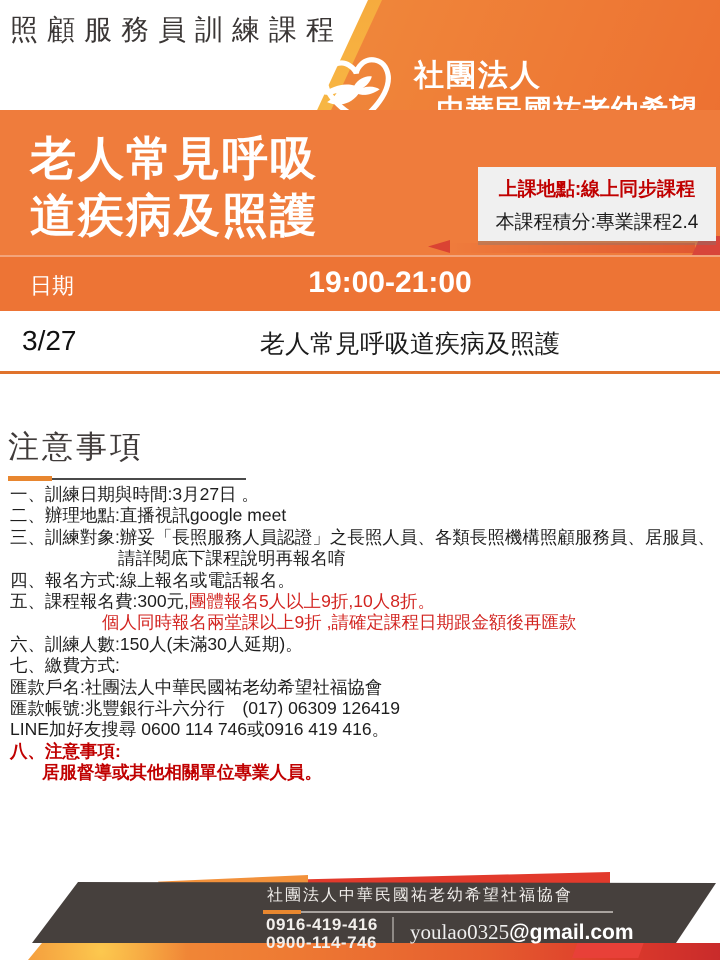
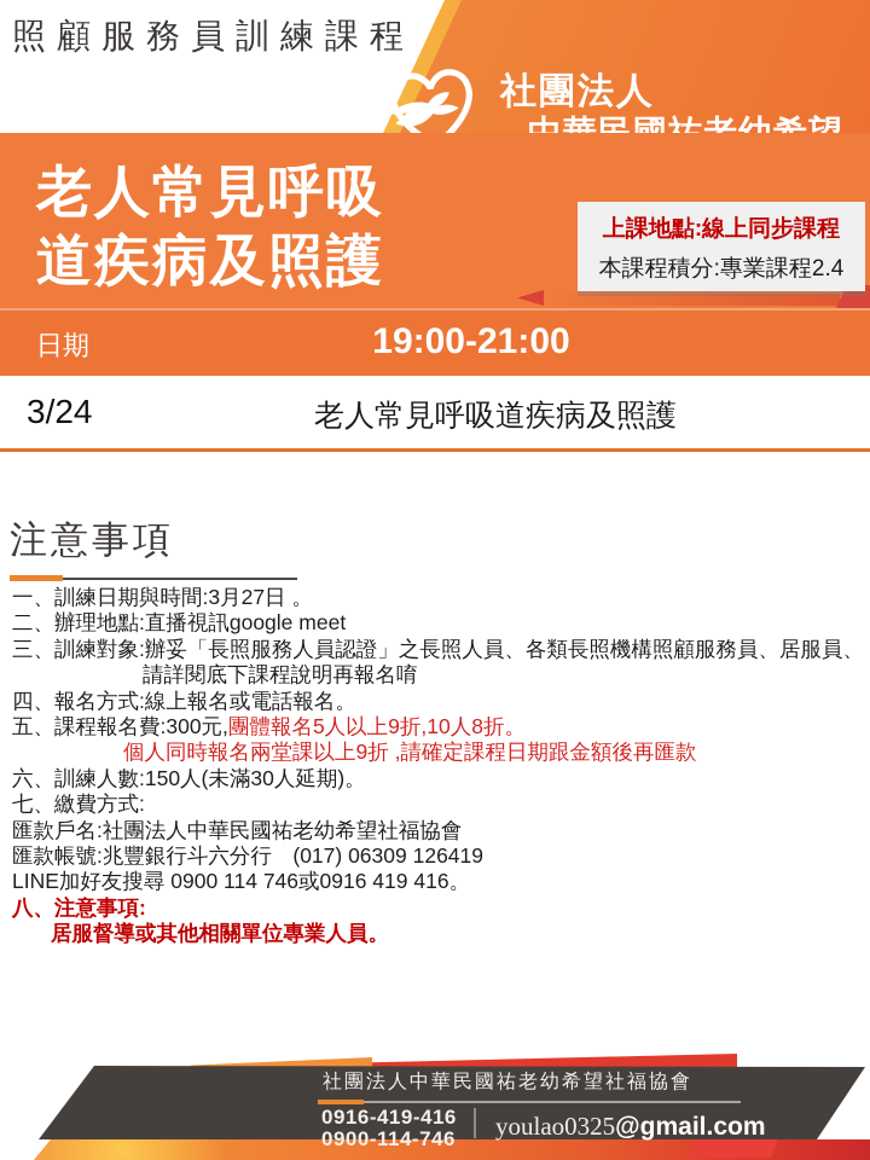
  照顧服務員訓練課程
  社團法人
  老人常見呼吸
  道疾病及照護
  上課地點:線上同步課程
  本課程積分:專業課程2.4
  日期
  19:00-21:00
- 3/27
+ 3/24
  老人常見呼吸道疾病及照護
  注意事項
  一、訓練日期與時間:3月27日 。
  二、辦理地點:直播視訊google meet
  三、訓練對象:辦妥「長照服務人員認證」之長照人員、各類長照機構照顧服務員、居服員、
  請詳閱底下課程說明再報名唷
  四、報名方式:線上報名或電話報名。
  五、課程報名費:300元,團體報名5人以上9折,10人8折。
  個人同時報名兩堂課以上9折 ,請確定課程日期跟金額後再匯款
  六、訓練人數:150人(未滿30人延期)。
  七、繳費方式:
  匯款戶名:社團法人中華民國祐老幼希望社福協會
  匯款帳號:兆豐銀行斗六分行 (017) 06309 126419
- LINE加好友搜尋 0600 114 746或0916 419 416。
+ LINE加好友搜尋 0900 114 746或0916 419 416。
  八、注意事項:
  居服督導或其他相關單位專業人員。
  社團法人中華民國祐老幼希望社福協會
  0916-419-416
  0900-114-746
  youlao0325@gmail.com
